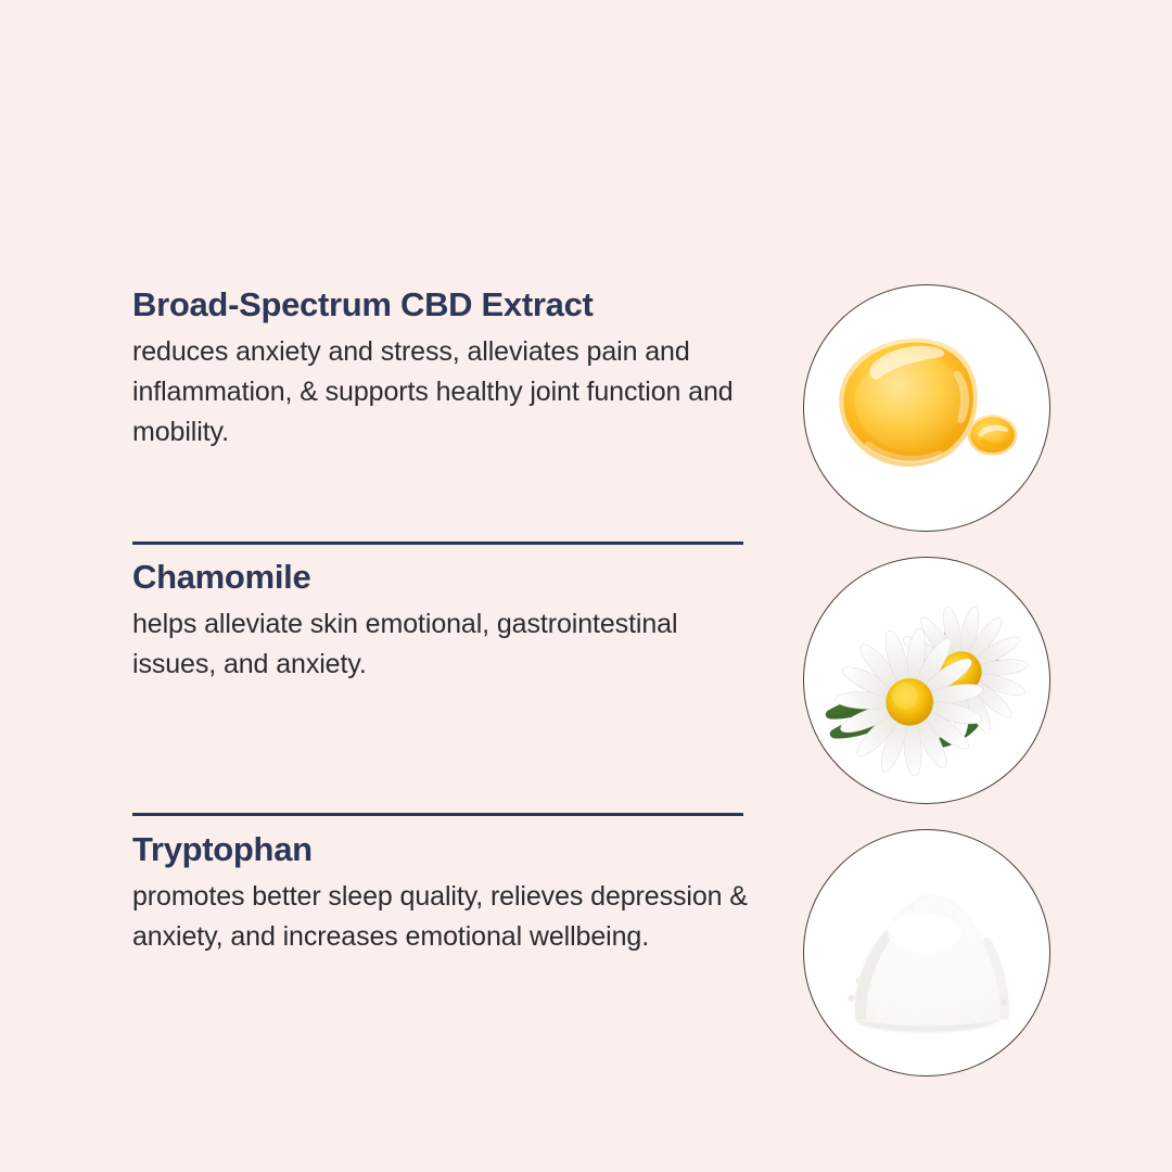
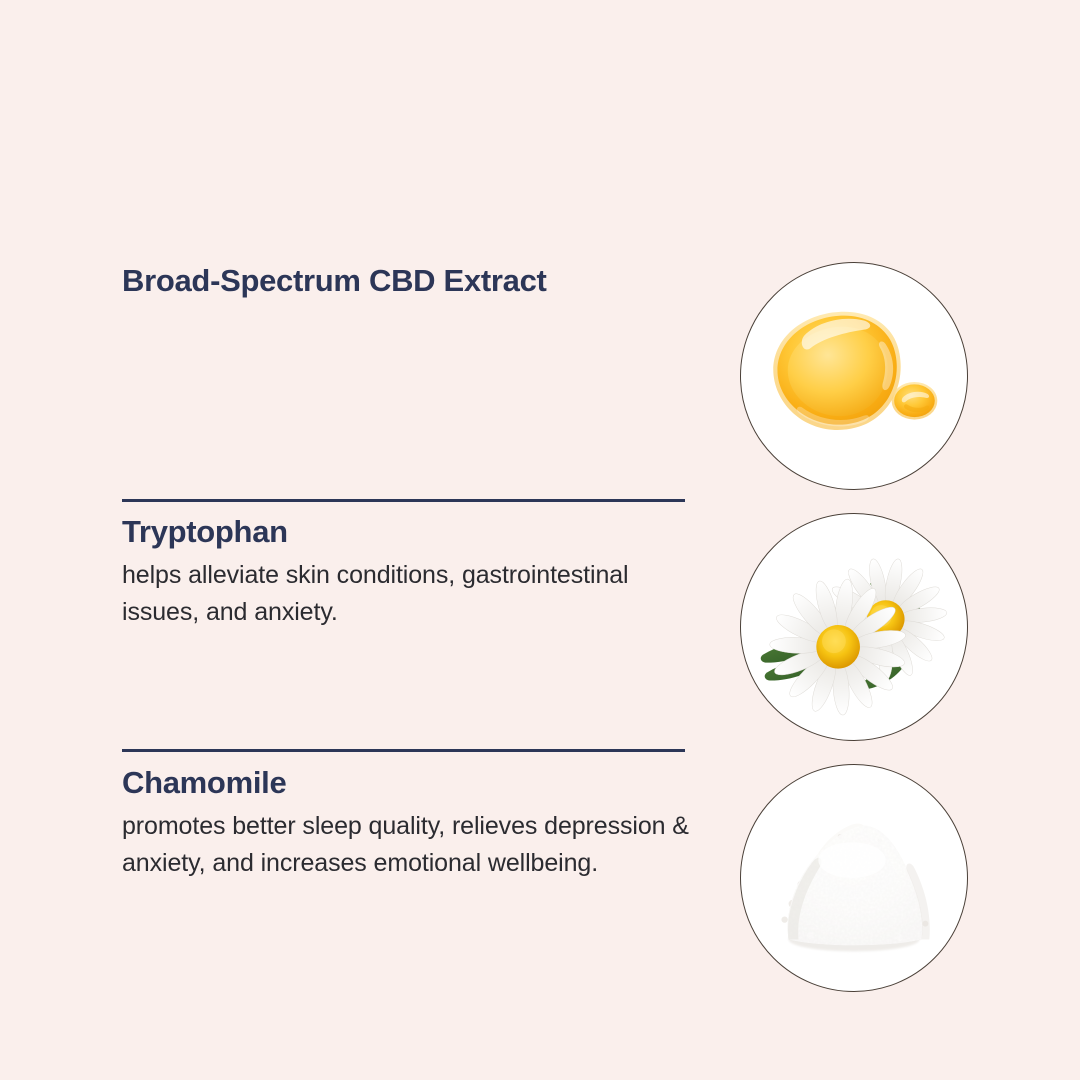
  Broad-Spectrum CBD Extract
- reduces anxiety and stress, alleviates pain and inflammation, & supports healthy joint function and mobility.
- Chamomile
+ Tryptophan
- helps alleviate skin emotional, gastrointestinal issues, and anxiety.
+ helps alleviate skin conditions, gastrointestinal issues, and anxiety.
- Tryptophan
+ Chamomile
  promotes better sleep quality, relieves depression & anxiety, and increases emotional wellbeing.
